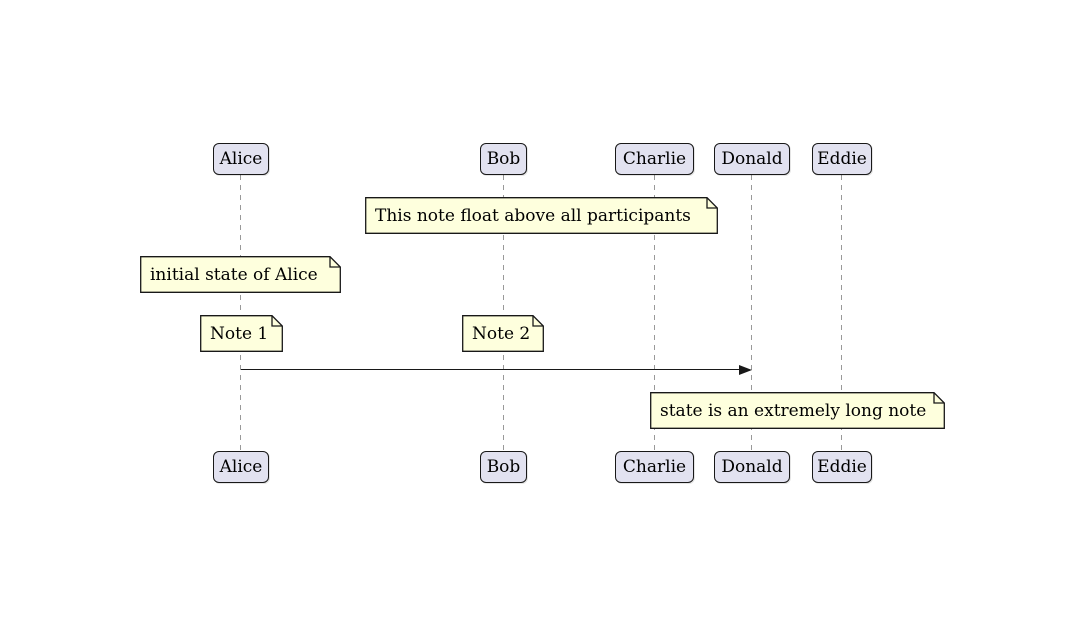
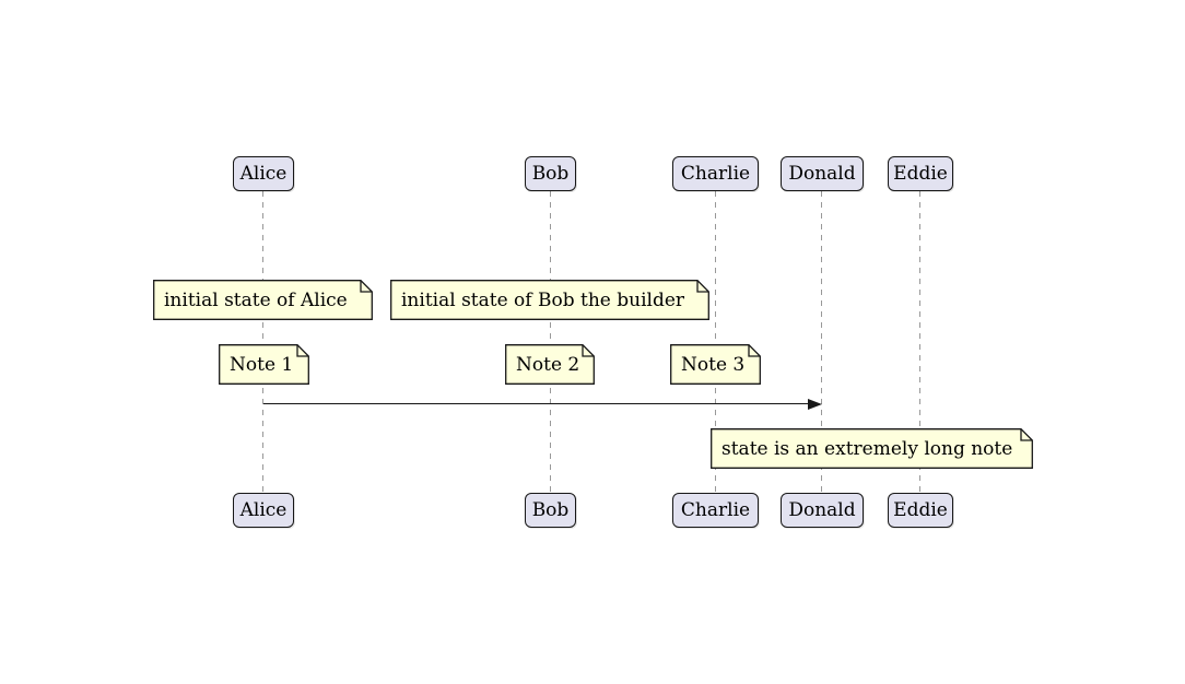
  Alice
  Bob
  Charlie
  Donald
  Eddie
  Alice
  Bob
  Charlie
  Donald
  Eddie
- This note float above all participants
  initial state of Alice
+ initial state of Bob the builder
  Note 1
  Note 2
+ Note 3
  state is an extremely long note
